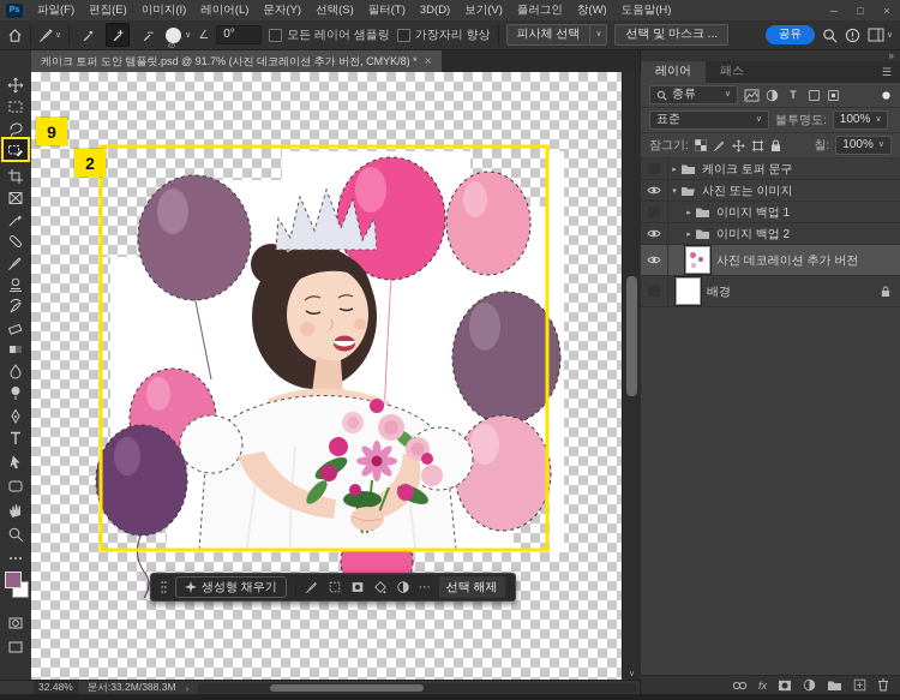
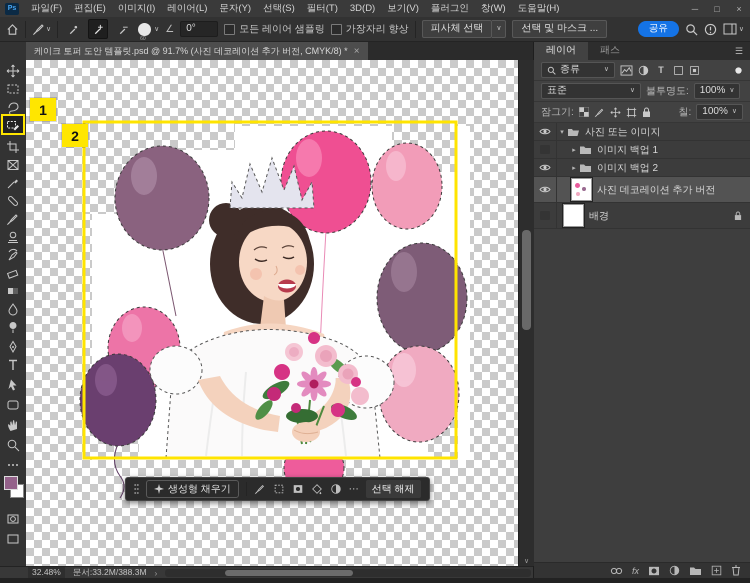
  파일(F)
  편집(E)
  이미지(I)
  레이어(L)
  문자(Y)
  선택(S)
  필터(T)
  3D(D)
  보기(V)
  플러그인
  창(W)
  도움말(H)
  ─
  □
  ×
  ∠
  0°
  모든 레이어 샘플링
  가장자리 향상
  피사체 선택
  선택 및 마스크 ...
  공유
  케이크 토퍼 도안 템플릿.psd @ 91.7% (사진 데코레이션 추가 버전, CMYK/8) *
  ×
- 9
+ 1
  2
  생성형 채우기
  ⋯
  선택 해제
  32.48%
  문서:33.2M/388.3M
  ›
- »
  레이어
  패스
  ☰
  종류
  T
  표준
  불투명도:
  100%
  잠그기:
  칠:
  100%
- 케이크 토퍼 문구
  사진 또는 이미지
  이미지 백업 1
  이미지 백업 2
  사진 데코레이션 추가 버전
  배경
  fx
